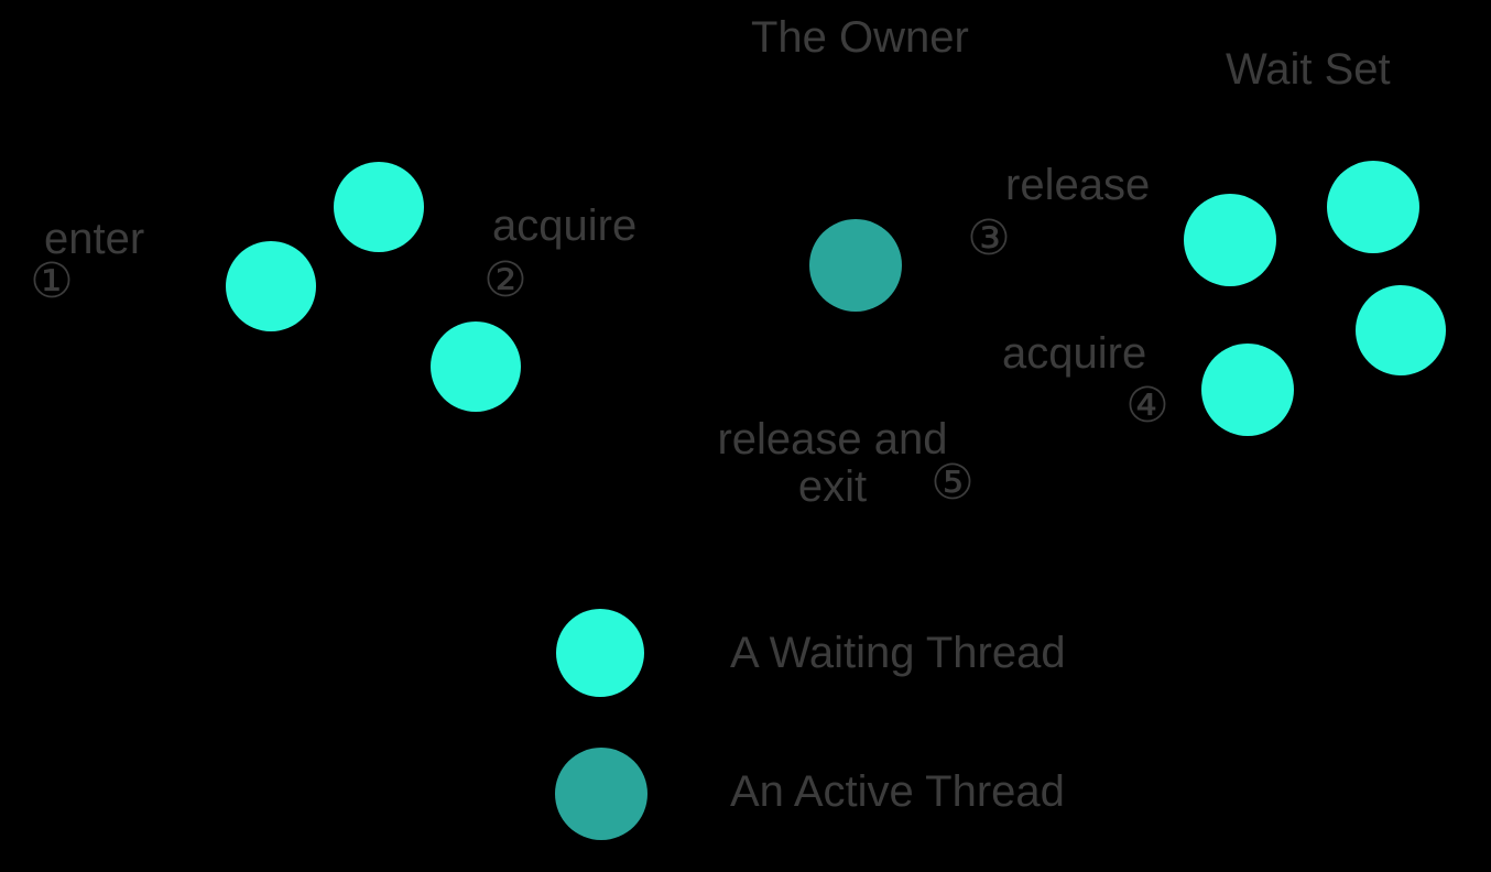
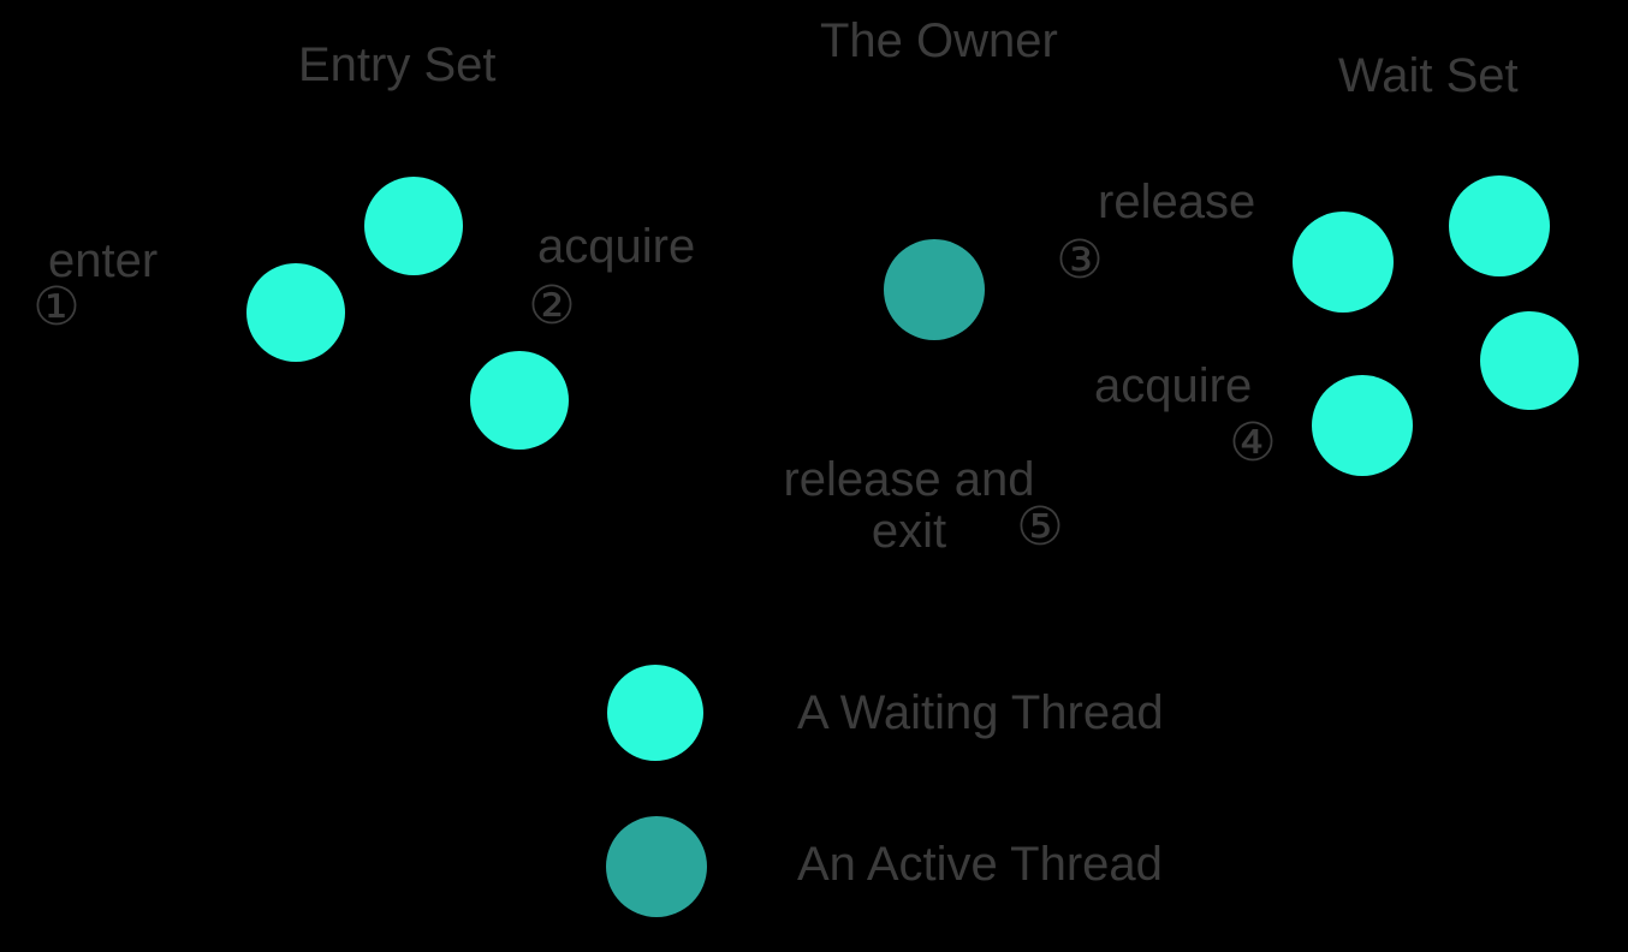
+ Entry Set
  The Owner
  Wait Set
  enter
  ①
  acquire
  ②
  release
  ③
  acquire
  ④
  release and
  exit
  ⑤
  A Waiting Thread
  An Active Thread
